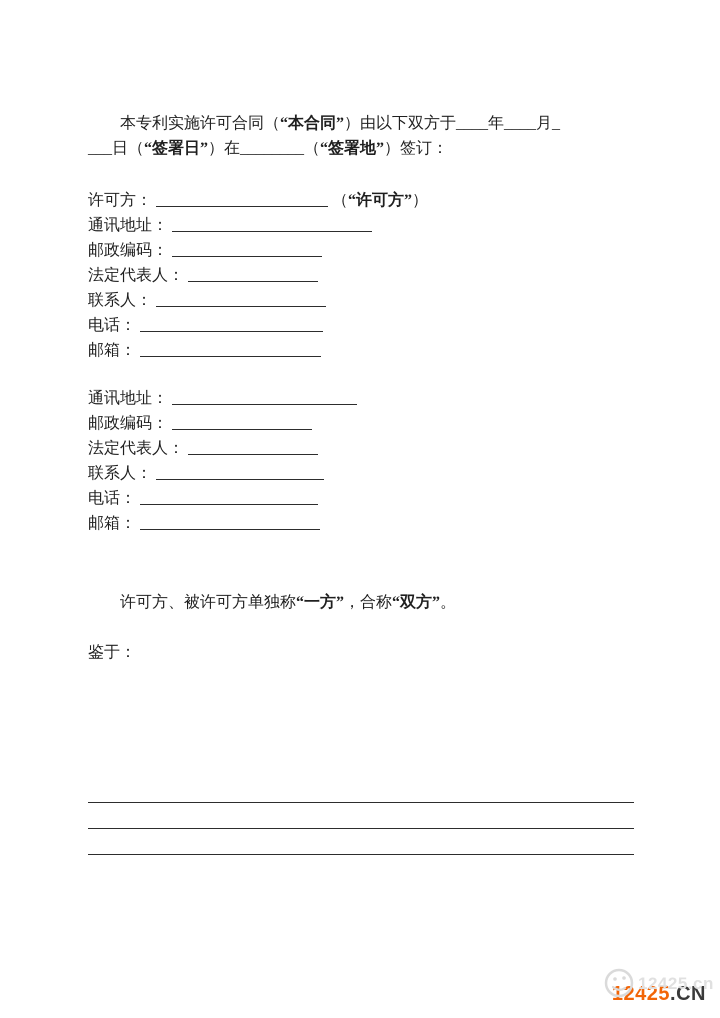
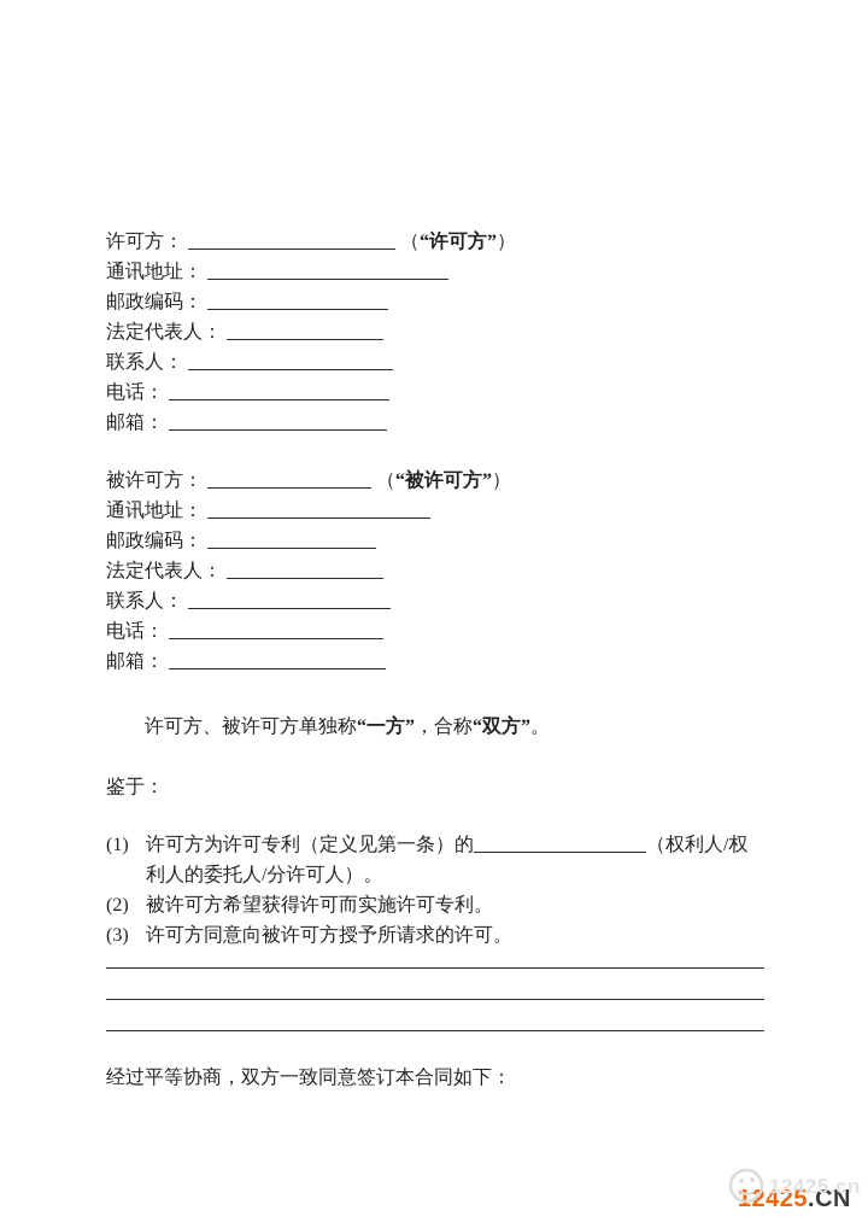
- 本专利实施许可合同（“本合同”）由以下双方于____年____月_
- ___日（“签署日”）在________（“签署地”）签订：
  许可方： （“许可方”）
  通讯地址：
  邮政编码：
  法定代表人：
  联系人：
  电话：
  邮箱：
+ 被许可方： （“被许可方”）
  通讯地址：
  邮政编码：
  法定代表人：
  联系人：
  电话：
  邮箱：
  许可方、被许可方单独称“一方”，合称“双方”。
  鉴于：
+ (1)
+ 许可方为许可专利（定义见第一条）的 （权利人/权
+ 利人的委托人/分许可人）。
+ (2)
+ 被许可方希望获得许可而实施许可专利。
+ (3)
+ 许可方同意向被许可方授予所请求的许可。
+ 经过平等协商，双方一致同意签订本合同如下：
  12425.cn
  12425.CN
